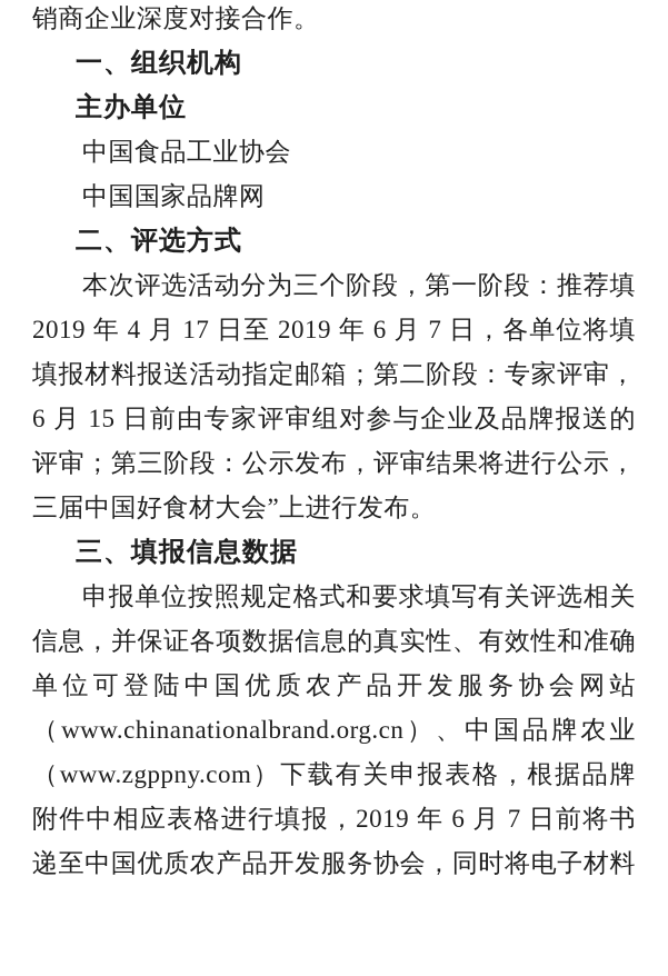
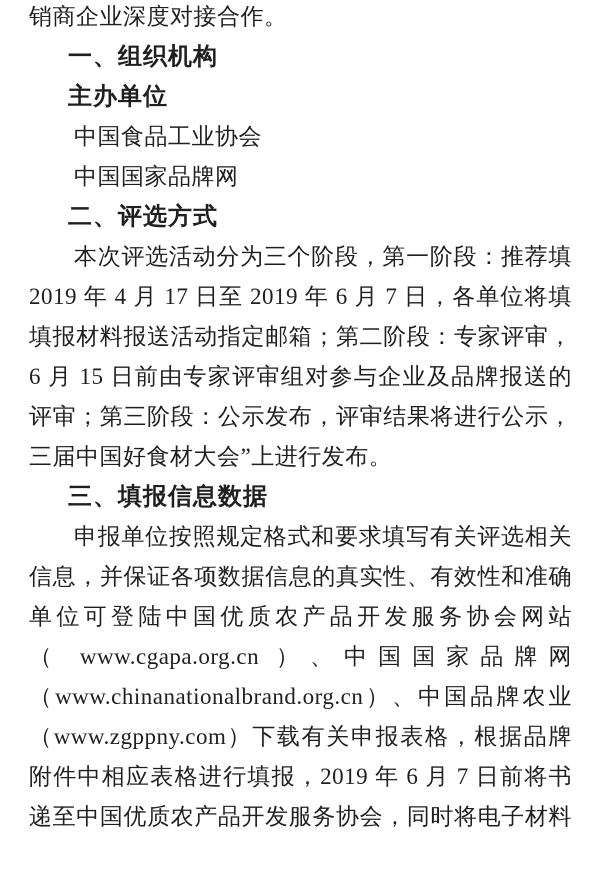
  销商企业深度对接合作。
  一、组织机构
  主办单位
  中国食品工业协会
  中国国家品牌网
  二、评选方式
  本次评选活动分为三个阶段，第一阶段：推荐填
  2019 年 4 月 17 日至 2019 年 6 月 7 日，各单位将填
  填报材料报送活动指定邮箱；第二阶段：专家评审，
  6 月 15 日前由专家评审组对参与企业及品牌报送的
  评审；第三阶段：公示发布，评审结果将进行公示，
  三届中国好食材大会”上进行发布。
  三、填报信息数据
  申报单位按照规定格式和要求填写有关评选相关
  信息，并保证各项数据信息的真实性、有效性和准确
  单位可登陆中国优质农产品开发服务协会网站
+ （ www.cgapa.org.cn ）、中国国家品牌网
  （www.chinanationalbrand.org.cn）、中国品牌农业
  （www.zgppny.com）下载有关申报表格，根据品牌
  附件中相应表格进行填报，2019 年 6 月 7 日前将书
  递至中国优质农产品开发服务协会，同时将电子材料
